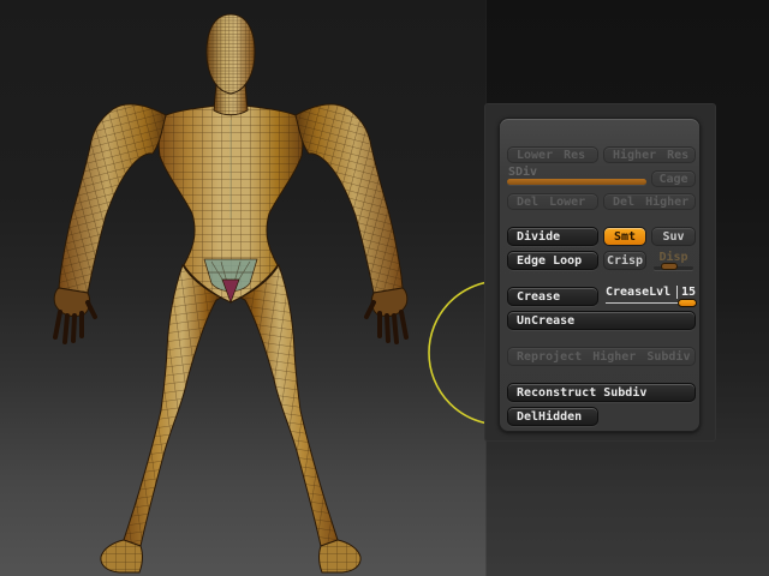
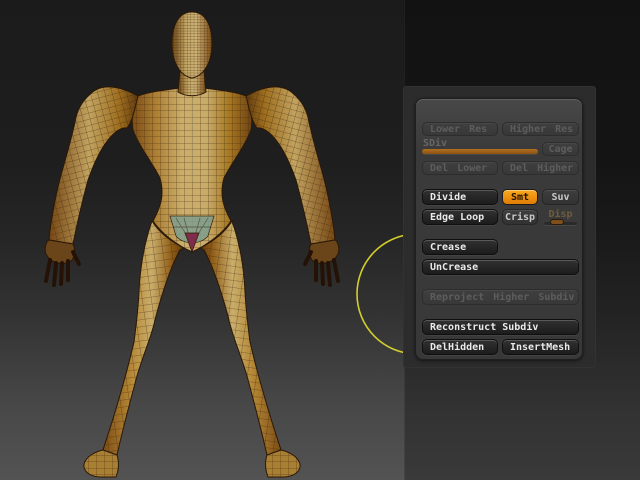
  Lower Res
  Higher Res
  SDiv
  Cage
  Del Lower
  Del Higher
  Divide
  Smt
  Suv
  Edge Loop
  Crisp
  Disp
  Crease
- CreaseLvl
- 15
  UnCrease
  Reproject Higher Subdiv
  Reconstruct Subdiv
  DelHidden
+ InsertMesh
